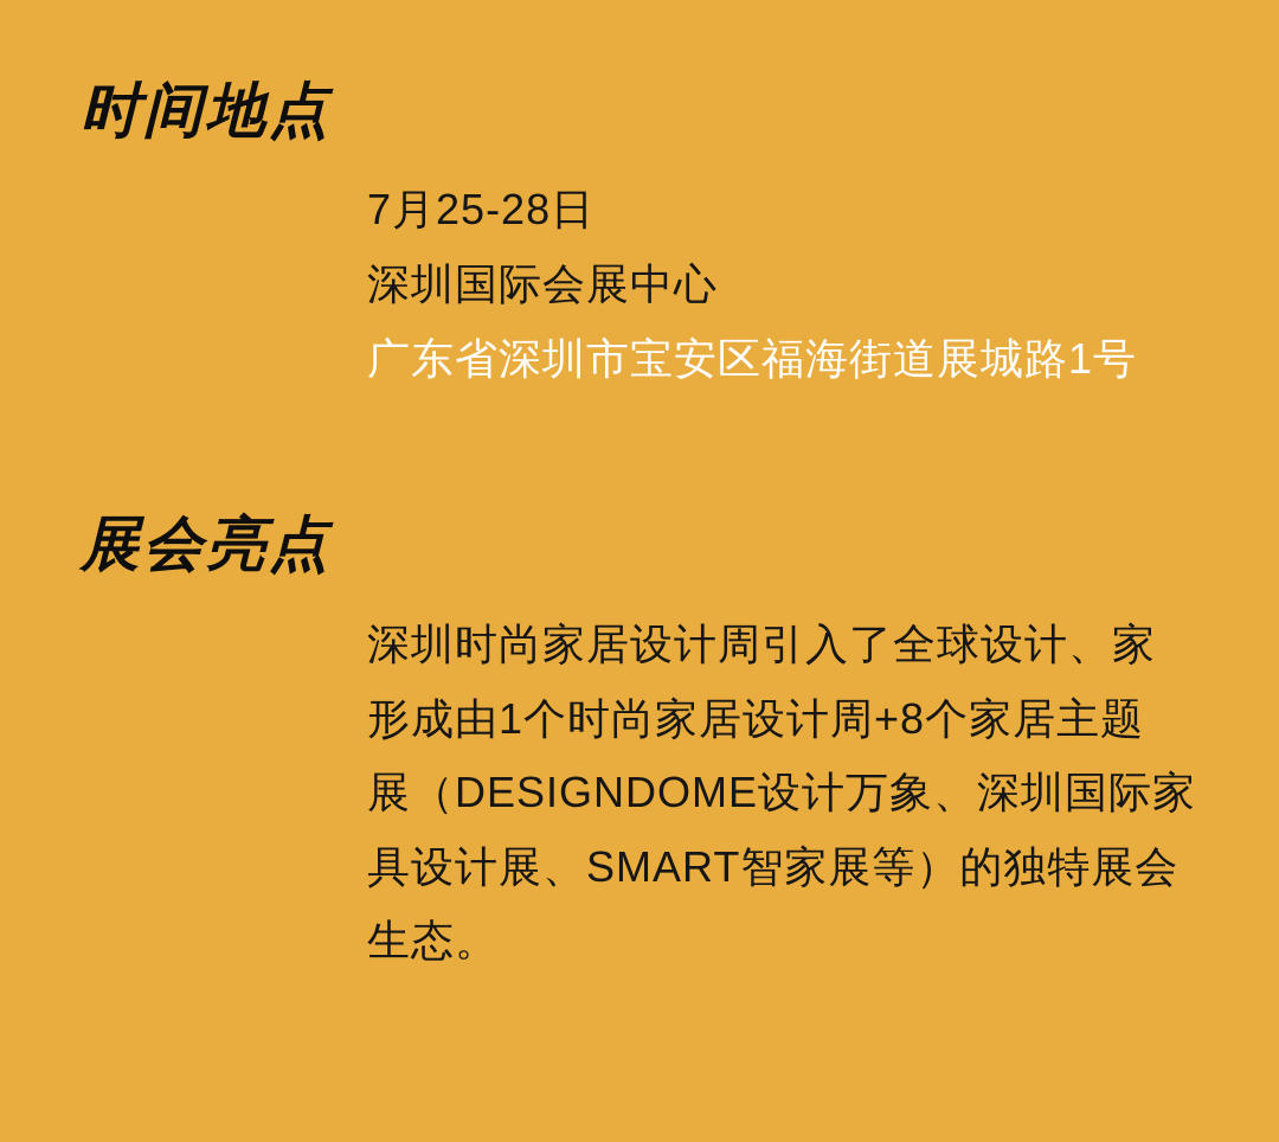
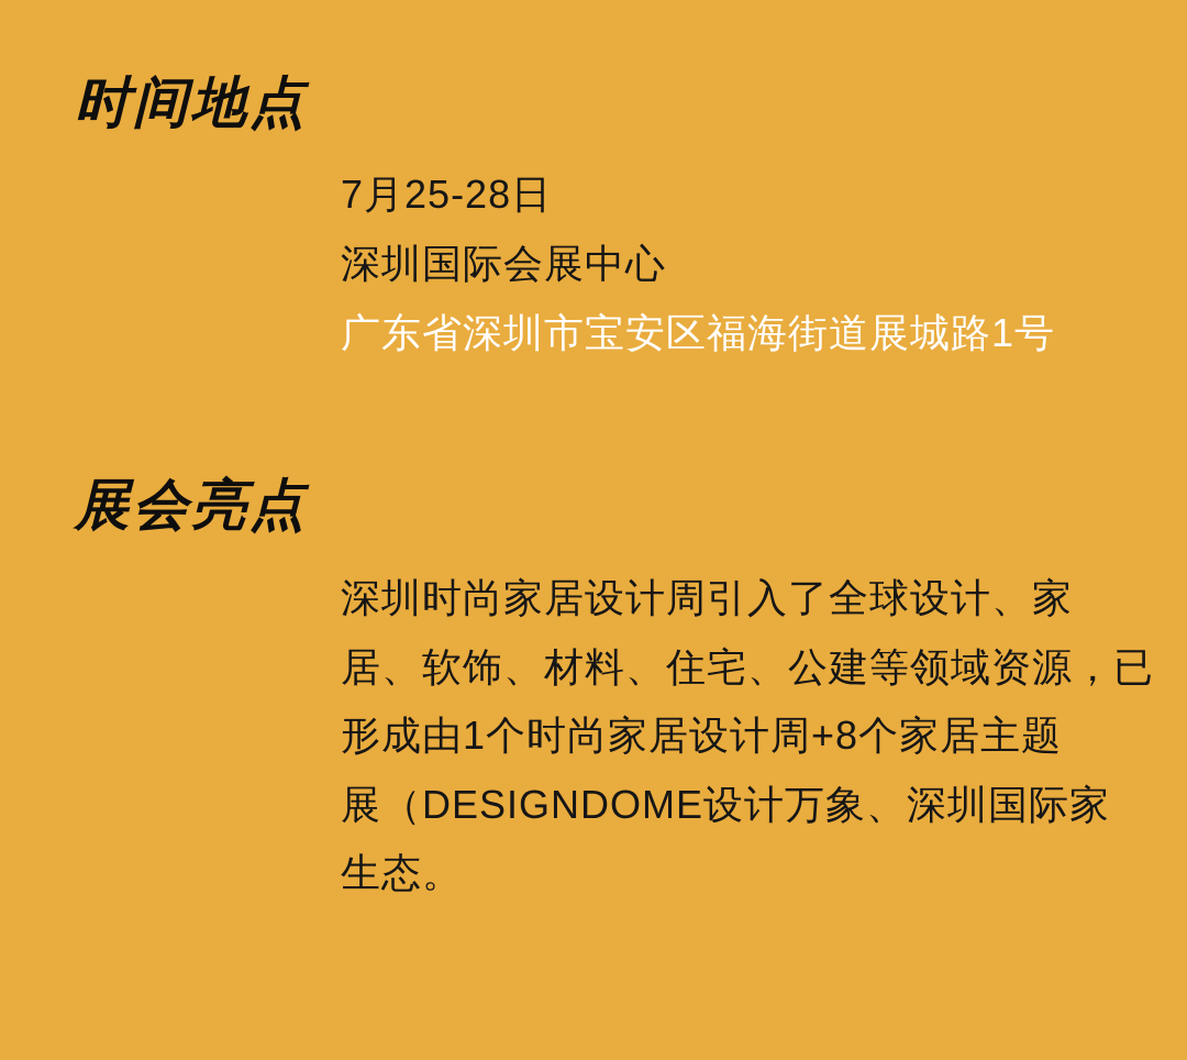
  时间地点
  7月25-28日
  深圳国际会展中心
  广东省深圳市宝安区福海街道展城路1号
  展会亮点
  深圳时尚家居设计周引入了全球设计、家
+ 居、软饰、材料、住宅、公建等领域资源，已
  形成由1个时尚家居设计周+8个家居主题
  展（DESIGNDOME设计万象、深圳国际家
- 具设计展、SMART智家展等）的独特展会
  生态。
